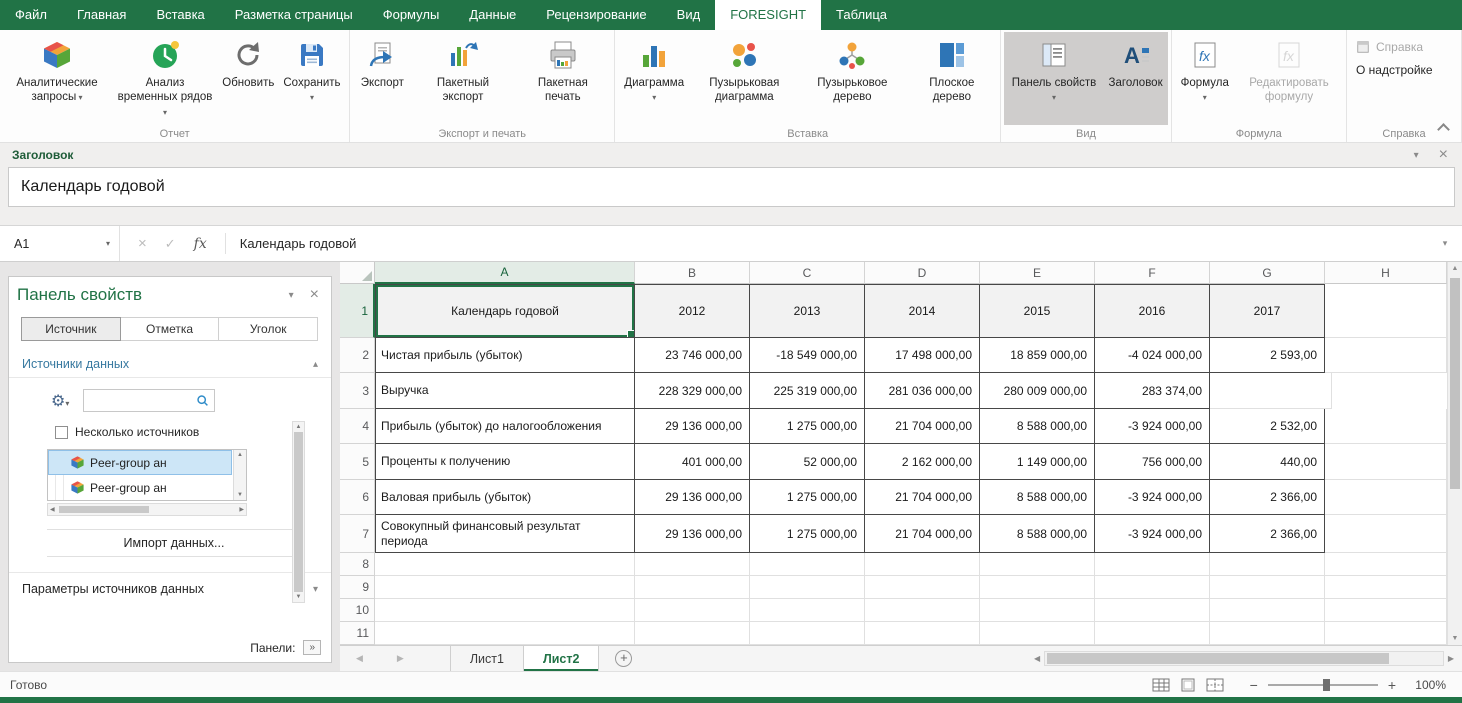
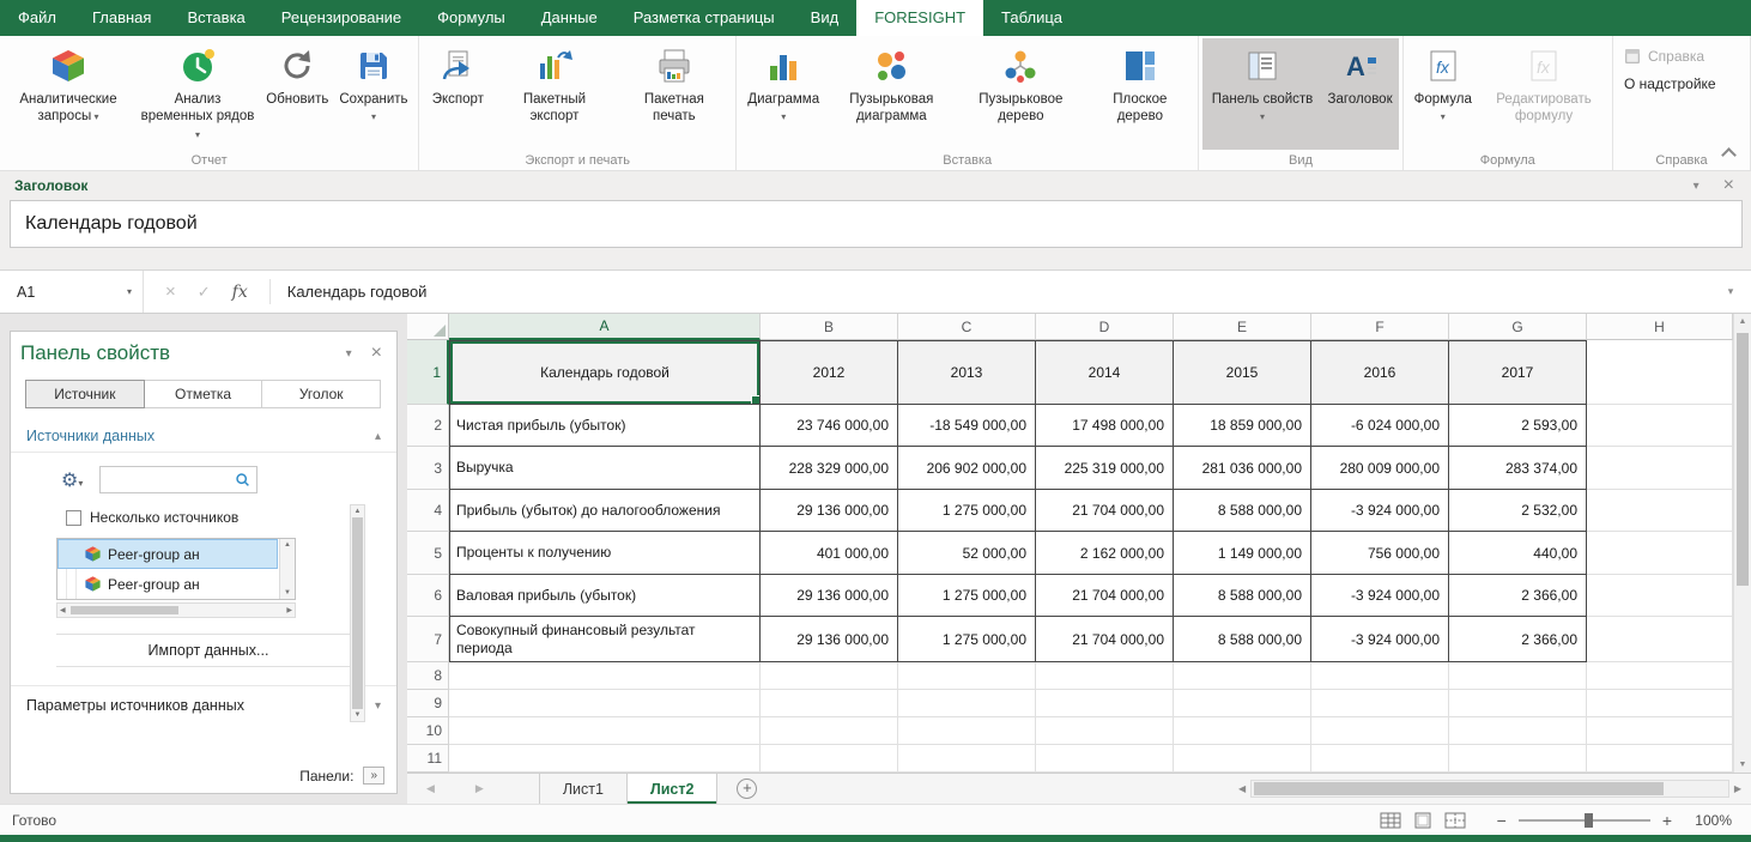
  Файл
  Главная
  Вставка
- Разметка страницы
+ Рецензирование
  Формулы
  Данные
- Рецензирование
+ Разметка страницы
  Вид
  FORESIGHT
  Таблица
  Аналитические запросы ▾
  Анализ временных рядов ▾
  Обновить
  Сохранить ▾
  Отчет
  Экспорт
  Пакетный экспорт
  Пакетная печать
  Экспорт и печать
  Диаграмма ▾
  Пузырьковая диаграмма
  Пузырьковое дерево
  Плоское дерево
  Вставка
  Панель свойств ▾
  A
  Заголовок
  Вид
  fx
  Формула ▾
  fx
  Редактировать формулу
  Формула
  Справка
  О надстройке
  Справка
  Заголовок
  ▾
  ×
  Календарь годовой
  A1
  ▾
  ×
  ✓
  fx
  Календарь годовой
  ▾
  Панель свойств
  ▾
  ×
  Источник
  Отметка
  Уголок
  Источники данных
  ▴
  ⚙▾
  Несколько источников
  Peer-group ан
  Peer-group ан
  Импорт данных...
  Параметры источников данных
  ▾
  Панели:
  »
  A
  B
  C
  D
  E
  F
  G
  H
  1
  Календарь годовой
  2012
  2013
  2014
  2015
  2016
  2017
  2
  Чистая прибыль (убыток)
  23 746 000,00
  -18 549 000,00
  17 498 000,00
  18 859 000,00
- -4 024 000,00
+ -6 024 000,00
  2 593,00
  3
  Выручка
  228 329 000,00
+ 206 902 000,00
  225 319 000,00
  281 036 000,00
  280 009 000,00
  283 374,00
  4
  Прибыль (убыток) до налогообложения
  29 136 000,00
  1 275 000,00
  21 704 000,00
  8 588 000,00
  -3 924 000,00
  2 532,00
  5
  Проценты к получению
  401 000,00
  52 000,00
  2 162 000,00
  1 149 000,00
  756 000,00
  440,00
  6
  Валовая прибыль (убыток)
  29 136 000,00
  1 275 000,00
  21 704 000,00
  8 588 000,00
  -3 924 000,00
  2 366,00
  7
  Совокупный финансовый результат периода
  29 136 000,00
  1 275 000,00
  21 704 000,00
  8 588 000,00
  -3 924 000,00
  2 366,00
  8
  9
  10
  11
  ◀
  ▶
  Лист1
  Лист2
  +
  ◀
  ▶
  Готово
  −
  +
  100%
